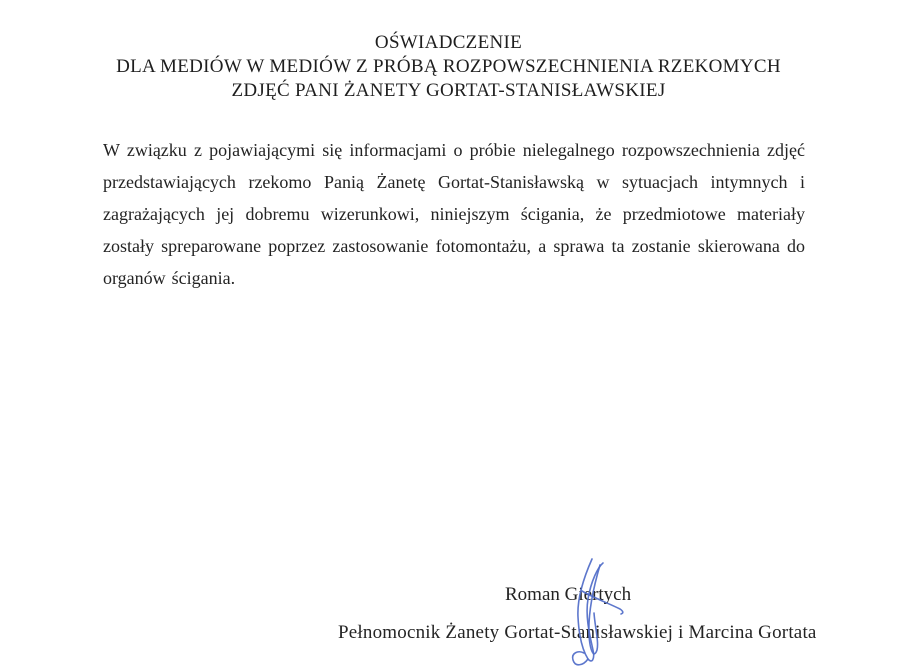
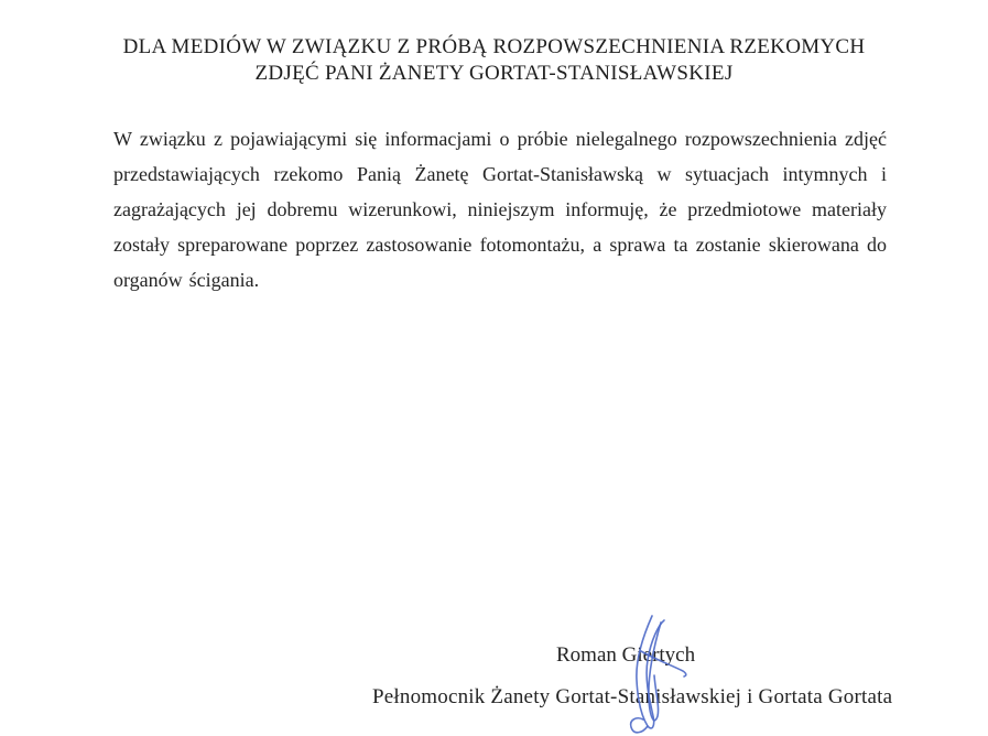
- OŚWIADCZENIE
- DLA MEDIÓW W MEDIÓW Z PRÓBĄ ROZPOWSZECHNIENIA RZEKOMYCH
+ DLA MEDIÓW W ZWIĄZKU Z PRÓBĄ ROZPOWSZECHNIENIA RZEKOMYCH
  ZDJĘĆ PANI ŻANETY GORTAT-STANISŁAWSKIEJ
- W związku z pojawiającymi się informacjami o próbie nielegalnego rozpowszechnienia zdjęć przedstawiających rzekomo Panią Żanetę Gortat-Stanisławską w sytuacjach intymnych i zagrażających jej dobremu wizerunkowi, niniejszym ścigania, że przedmiotowe materiały zostały spreparowane poprzez zastosowanie fotomontażu, a sprawa ta zostanie skierowana do organów ścigania.
+ W związku z pojawiającymi się informacjami o próbie nielegalnego rozpowszechnienia zdjęć przedstawiających rzekomo Panią Żanetę Gortat-Stanisławską w sytuacjach intymnych i zagrażających jej dobremu wizerunkowi, niniejszym informuję, że przedmiotowe materiały zostały spreparowane poprzez zastosowanie fotomontażu, a sprawa ta zostanie skierowana do organów ścigania.
  Roman Girtych
- Pełnomocnik Żanety Gortat-Stanisławskiej i Marcina Gortata
+ Pełnomocnik Żanety Gortat-Stanisławskiej i Gortata Gortata
